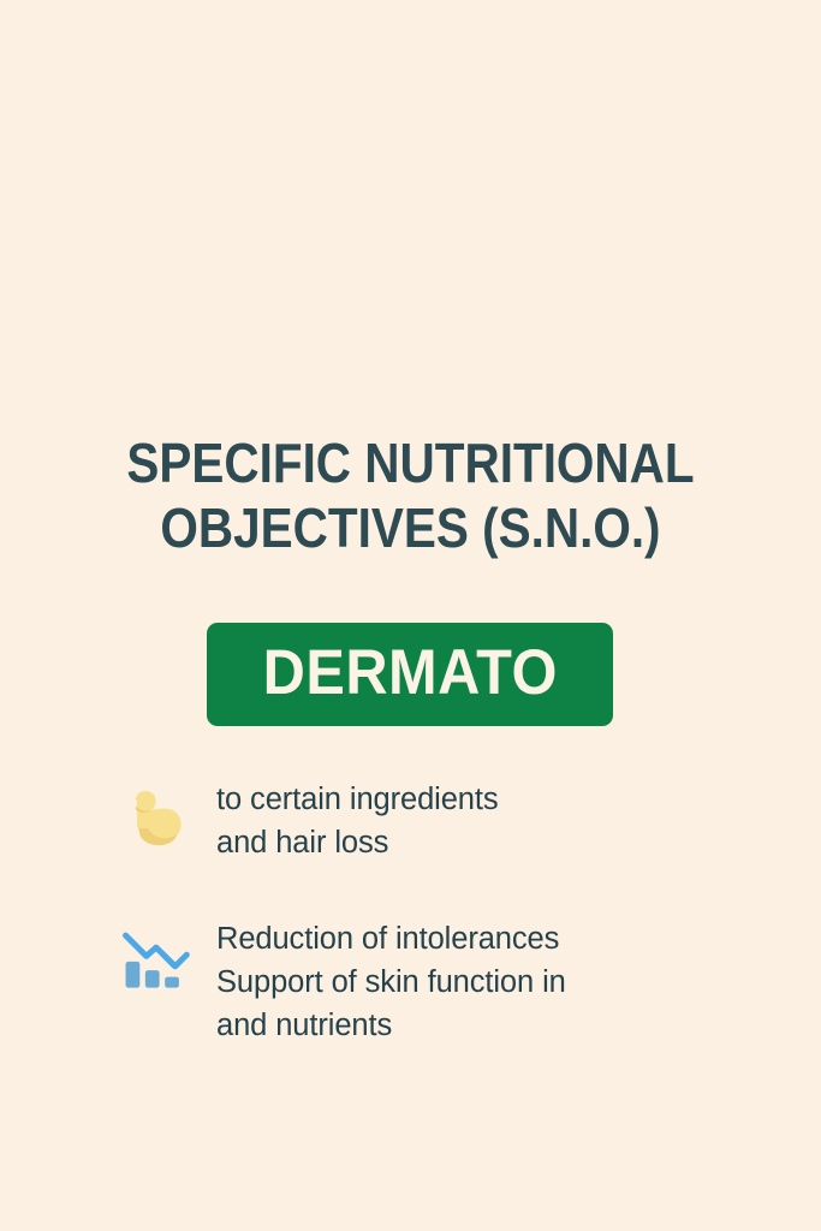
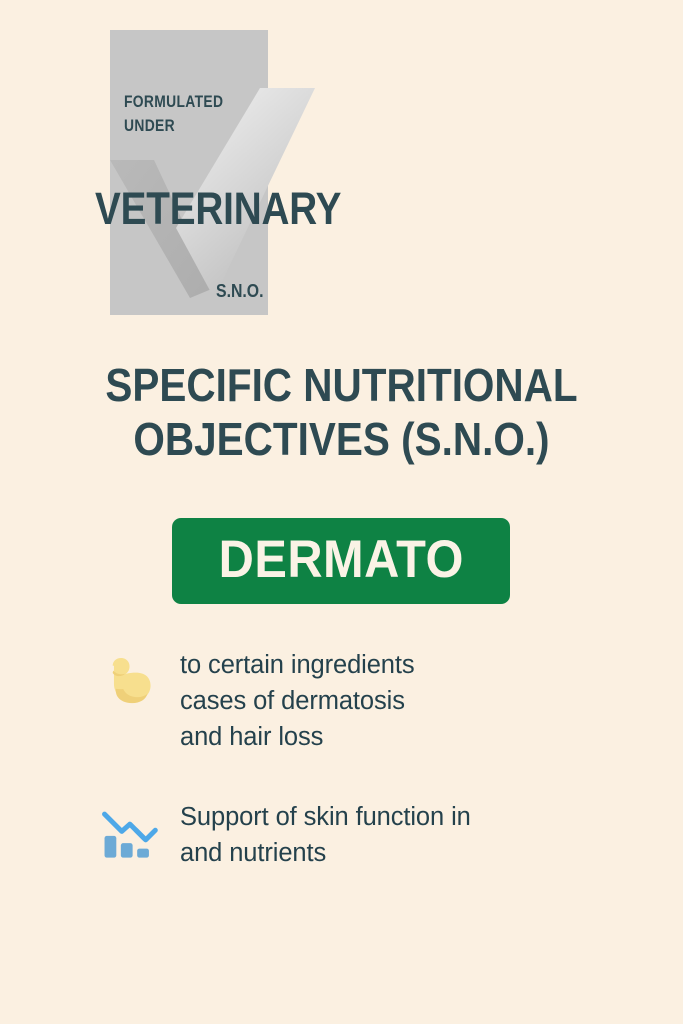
+ FORMULATED
+ UNDER
+ VETERINARY
+ S.N.O.
  SPECIFIC NUTRITIONAL
  OBJECTIVES (S.N.O.)
  DERMATO
  to certain ingredients
+ cases of dermatosis
  and hair loss
- Reduction of intolerances
  Support of skin function in
  and nutrients
